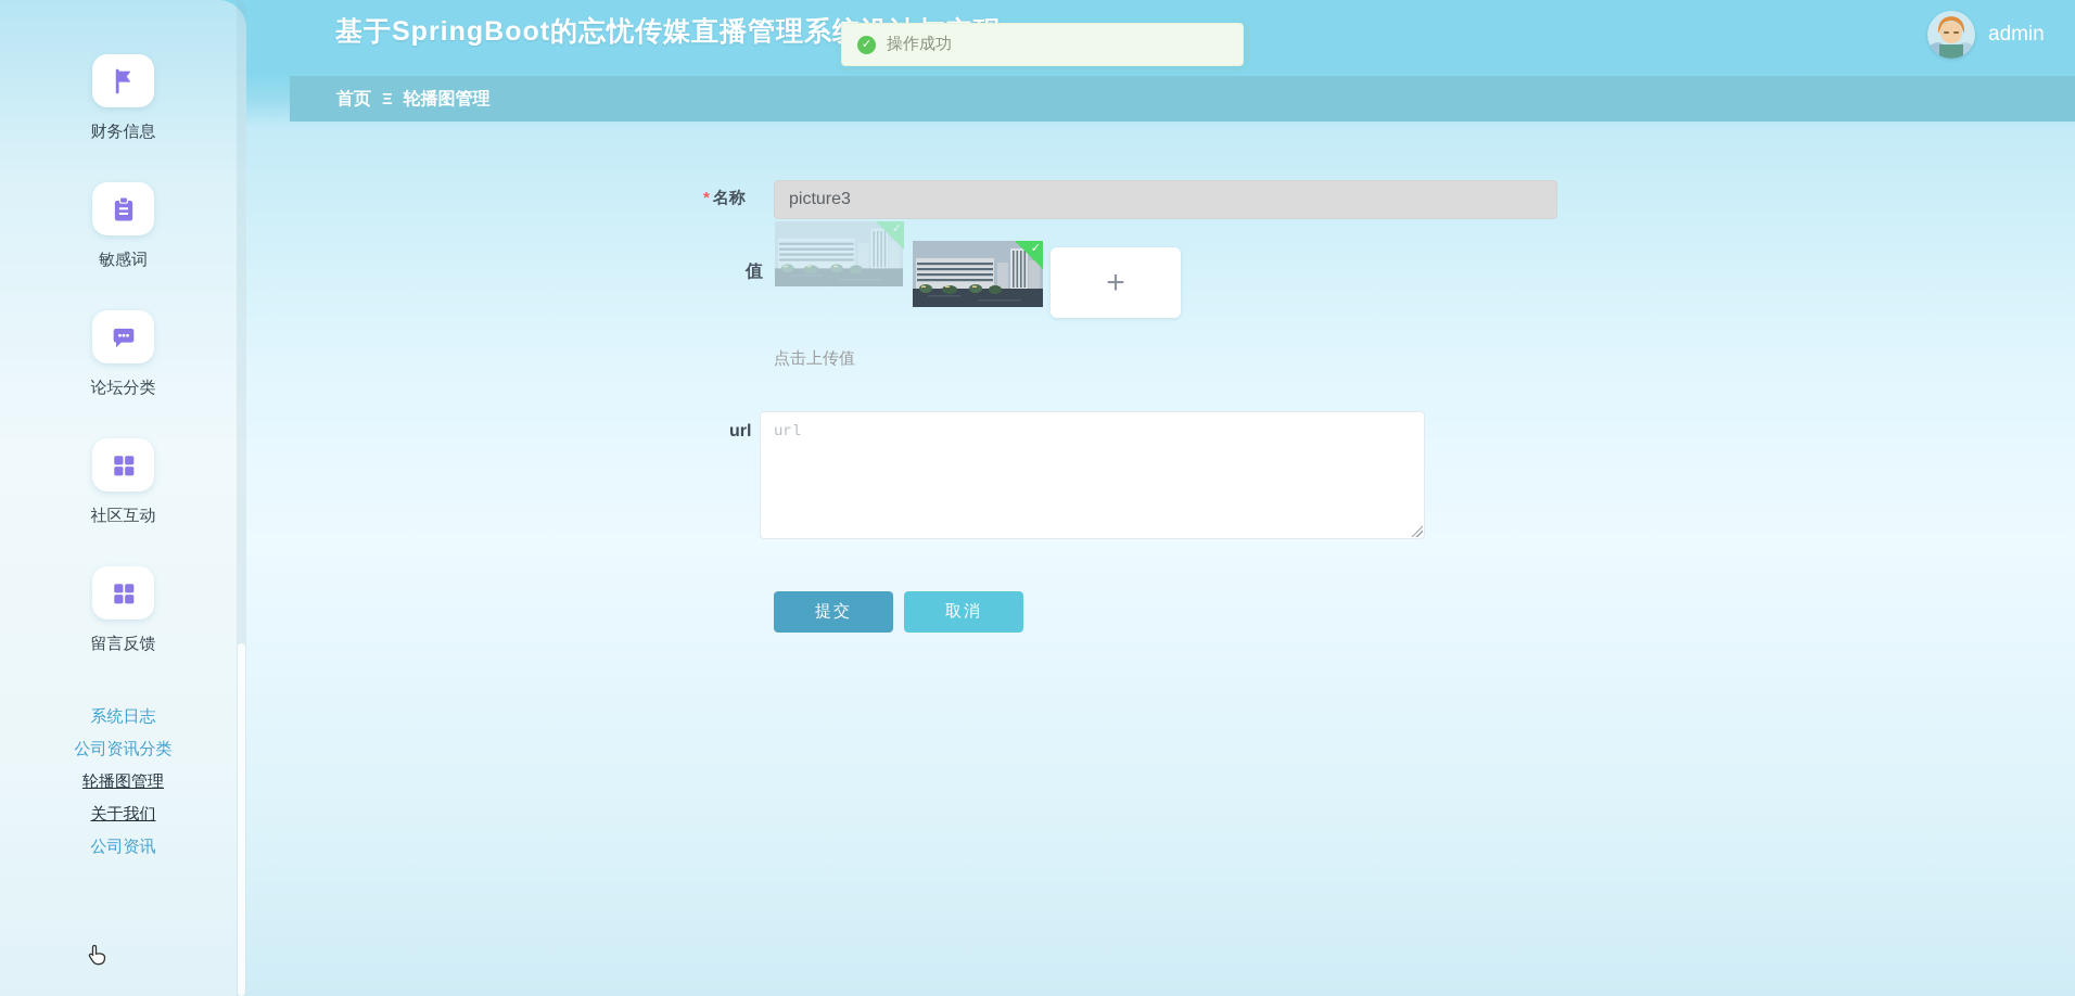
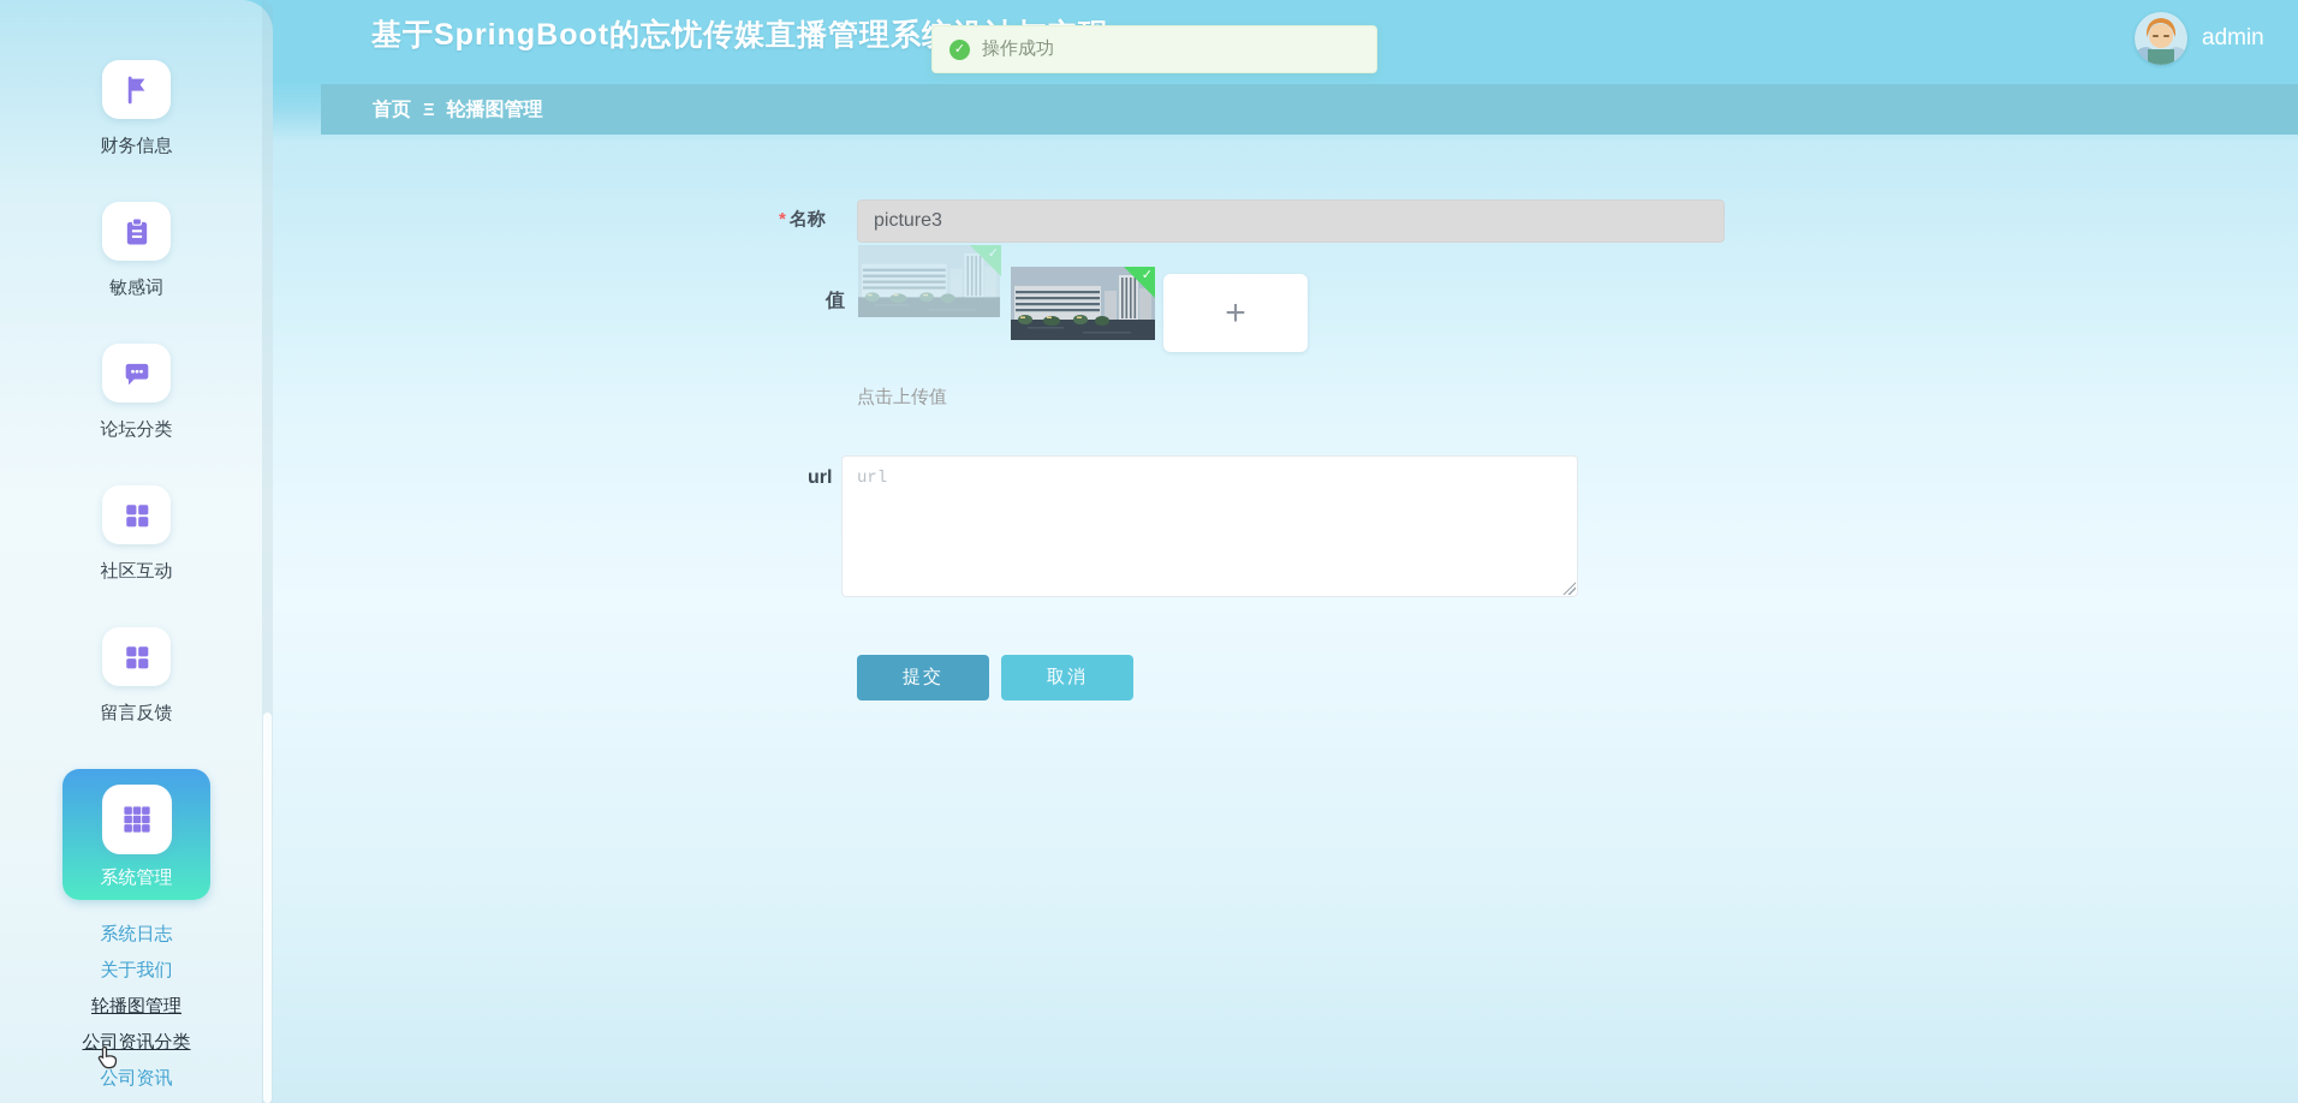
  基于SpringBoot的忘忧传媒直播管理系
  admin
  ✓
  操作成功
  首页
  Ξ
  轮播图管理
  财务信息
  敏感词
  论坛分类
  社区互动
  留言反馈
+ 系统管理
  系统日志
- 公司资讯分类
+ 关于我们
  轮播图管理
- 关于我们
+ 公司资讯分类
  公司资讯
  * 名称
  picture3
  值
  ✓
  ✓
  +
  点击上传值
  url
  url
  提交
  取消
